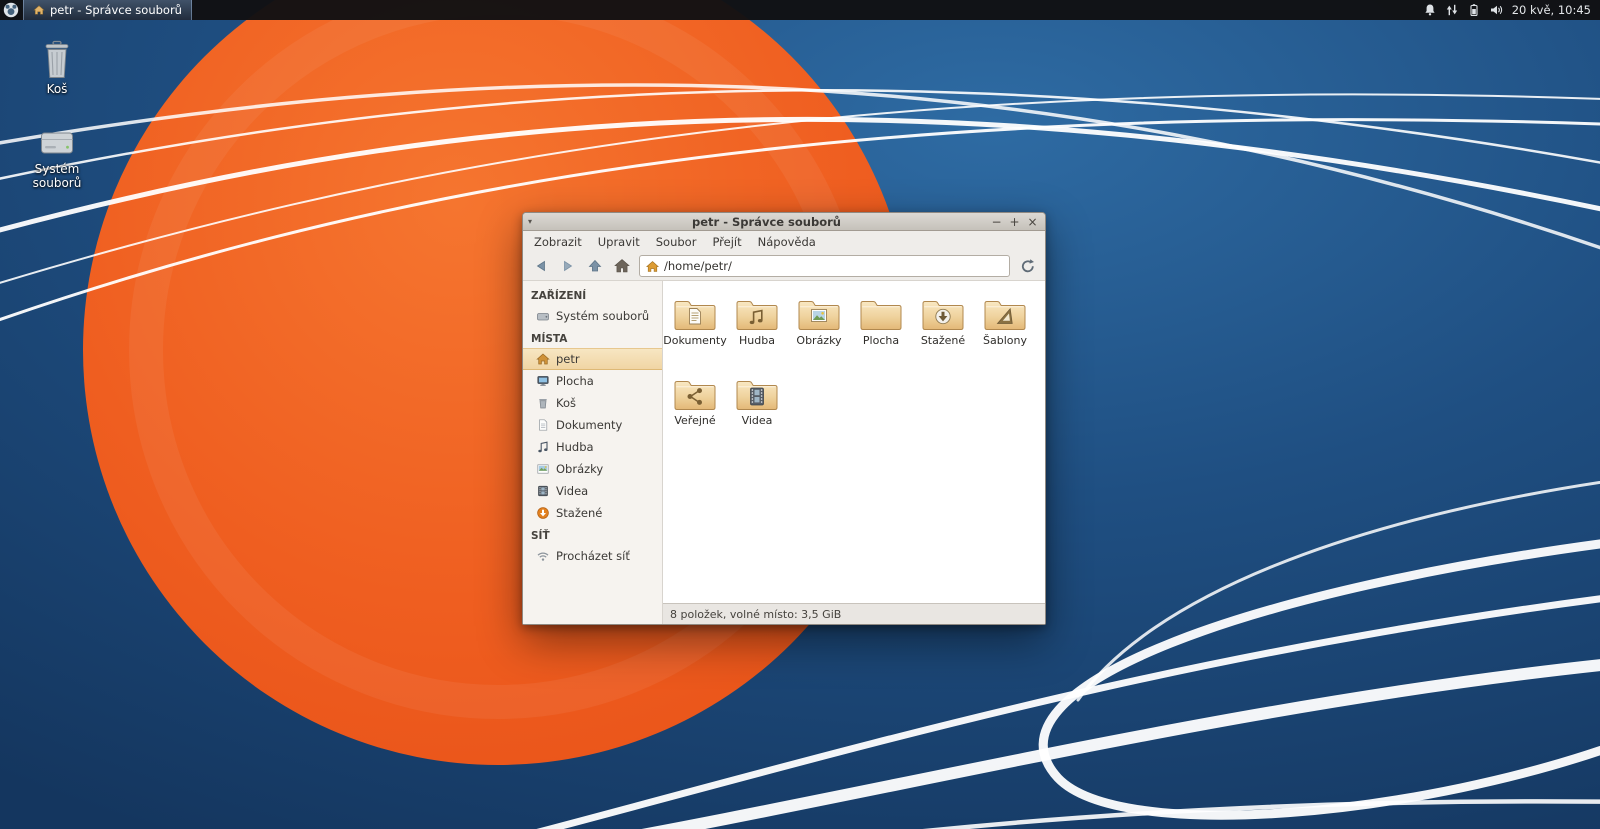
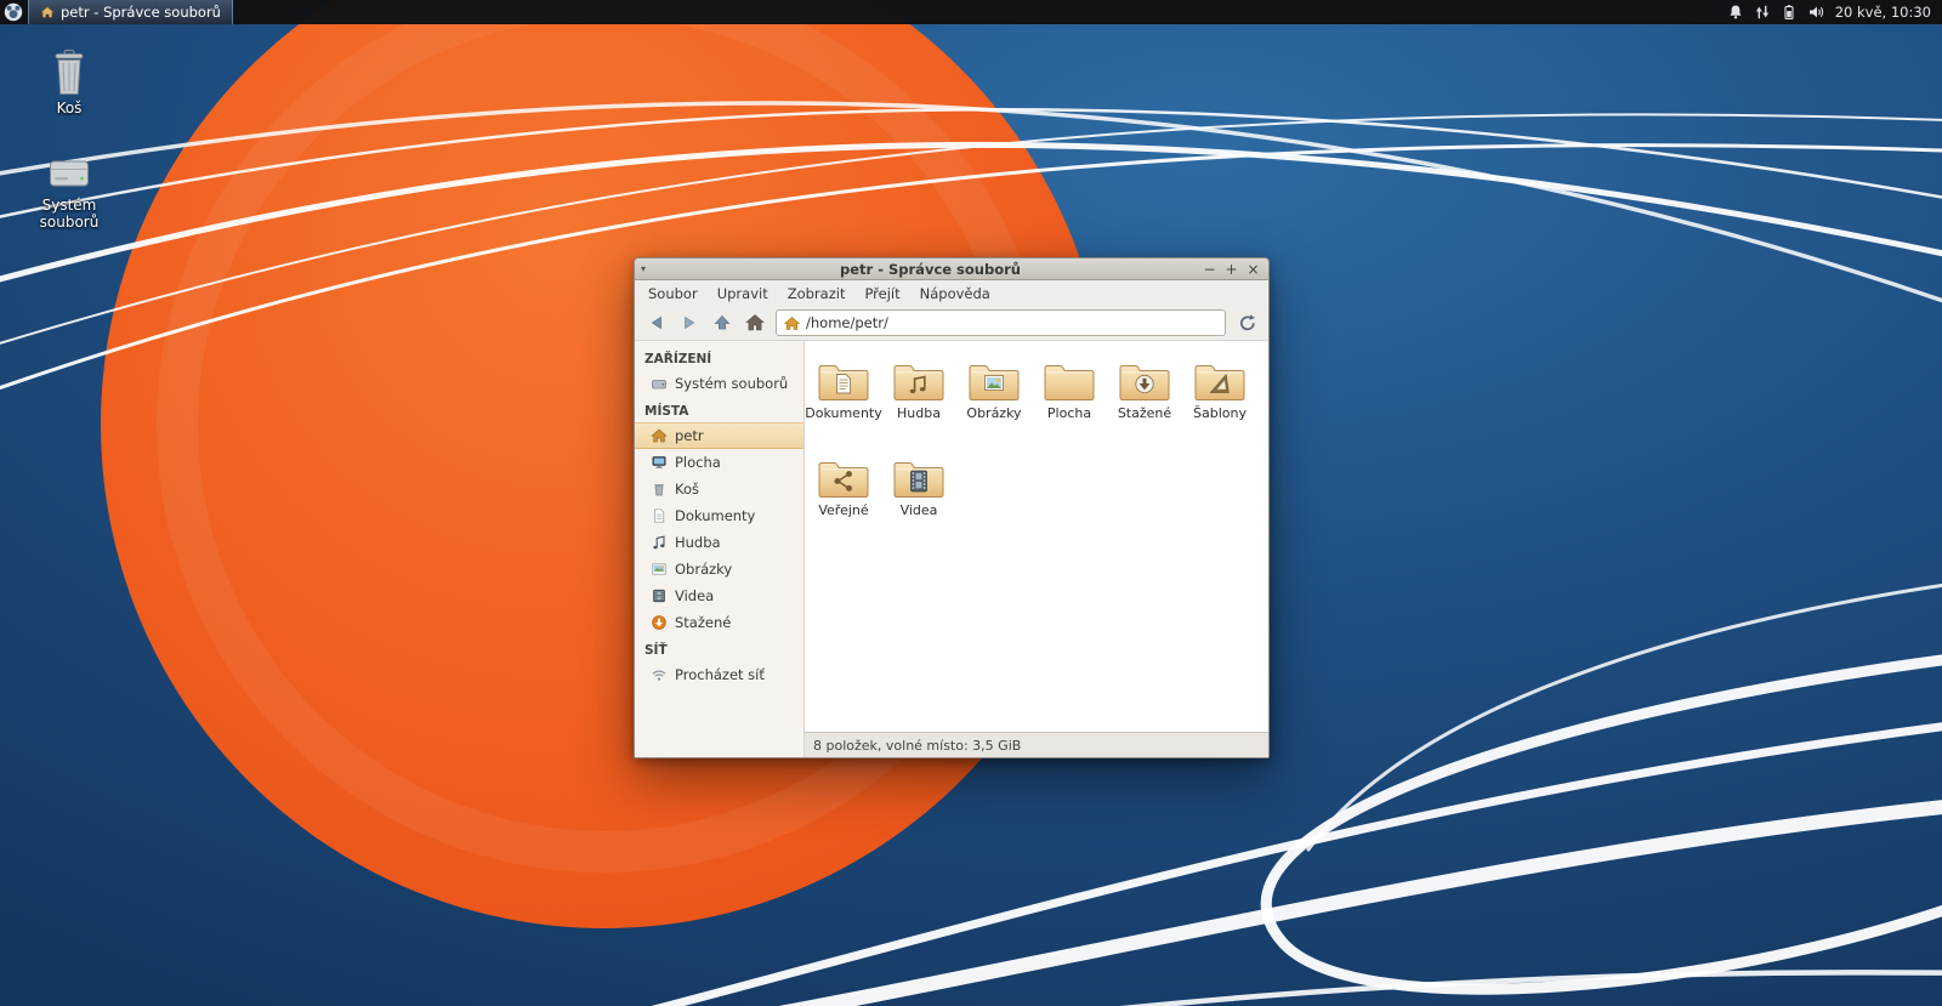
  Koš
  Systém souborů
  petr - Správce souborů
- 20 kvě, 10:45
+ 20 kvě, 10:30
  ▾
  petr - Správce souborů
  −
  +
  ×
- Zobrazit
+ Soubor
  Upravit
- Soubor
+ Zobrazit
  Přejít
  Nápověda
  /home/petr/
  ZAŘÍZENÍ
  Systém souborů
  MÍSTA
  petr
  Plocha
  Koš
  Dokumenty
  Hudba
  Obrázky
  Videa
  Stažené
  SÍŤ
  Procházet síť
  Dokumenty
  Hudba
  Obrázky
  Plocha
  Stažené
  Šablony
  Veřejné
  Videa
  8 položek, volné místo: 3,5 GiB
